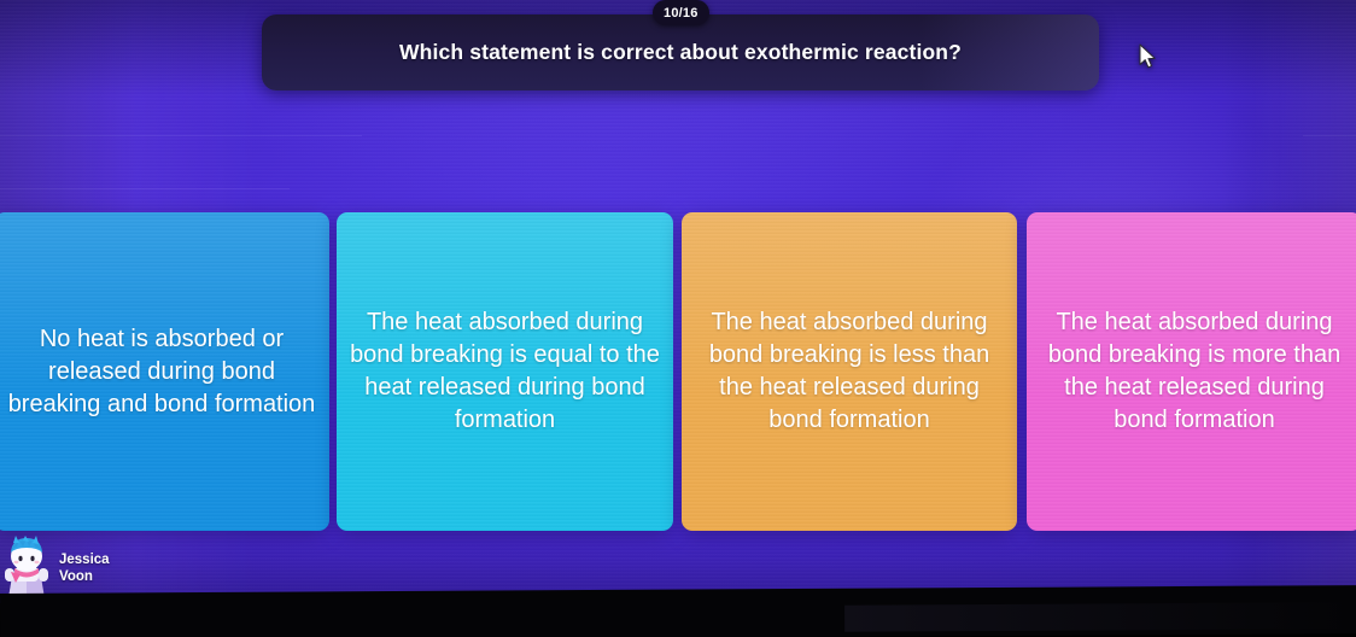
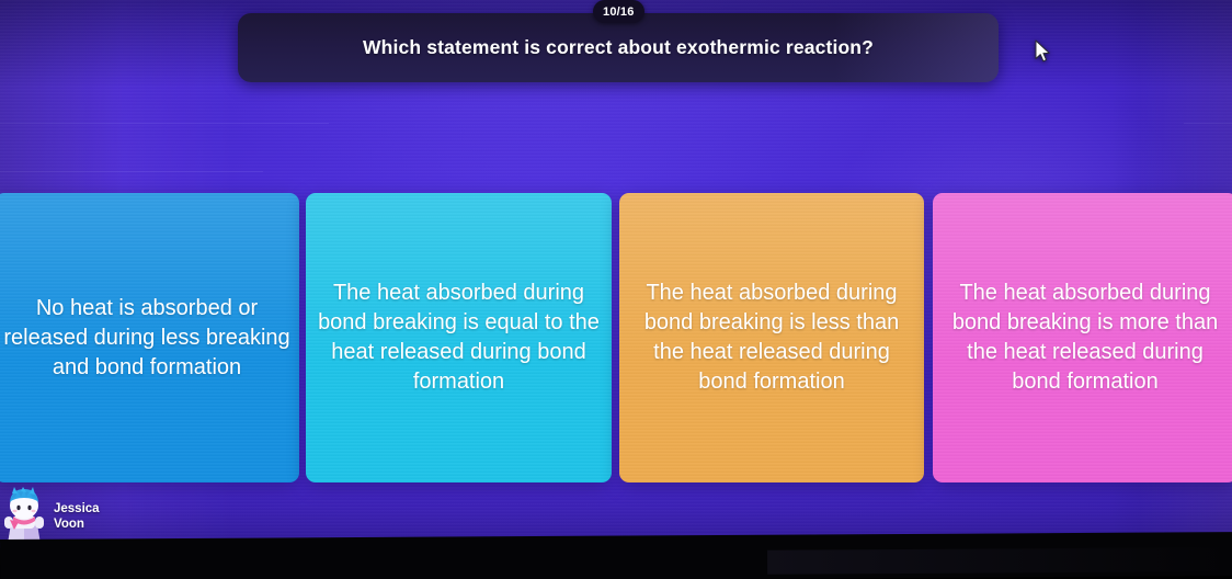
  Which statement is correct about exothermic reaction?
  10/16
- No heat is absorbed or released during bond breaking and bond formation
+ No heat is absorbed or released during less breaking and bond formation
  The heat absorbed during bond breaking is equal to the heat released during bond formation
  The heat absorbed during bond breaking is less than the heat released during bond formation
  The heat absorbed during bond breaking is more than the heat released during bond formation
  Jessica
  Voon
